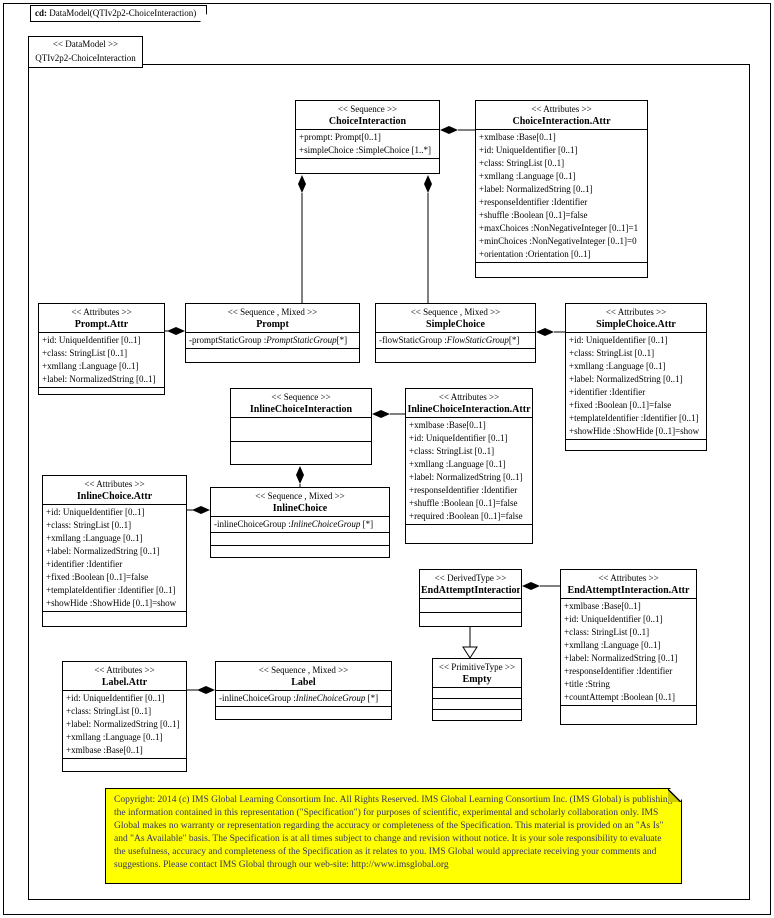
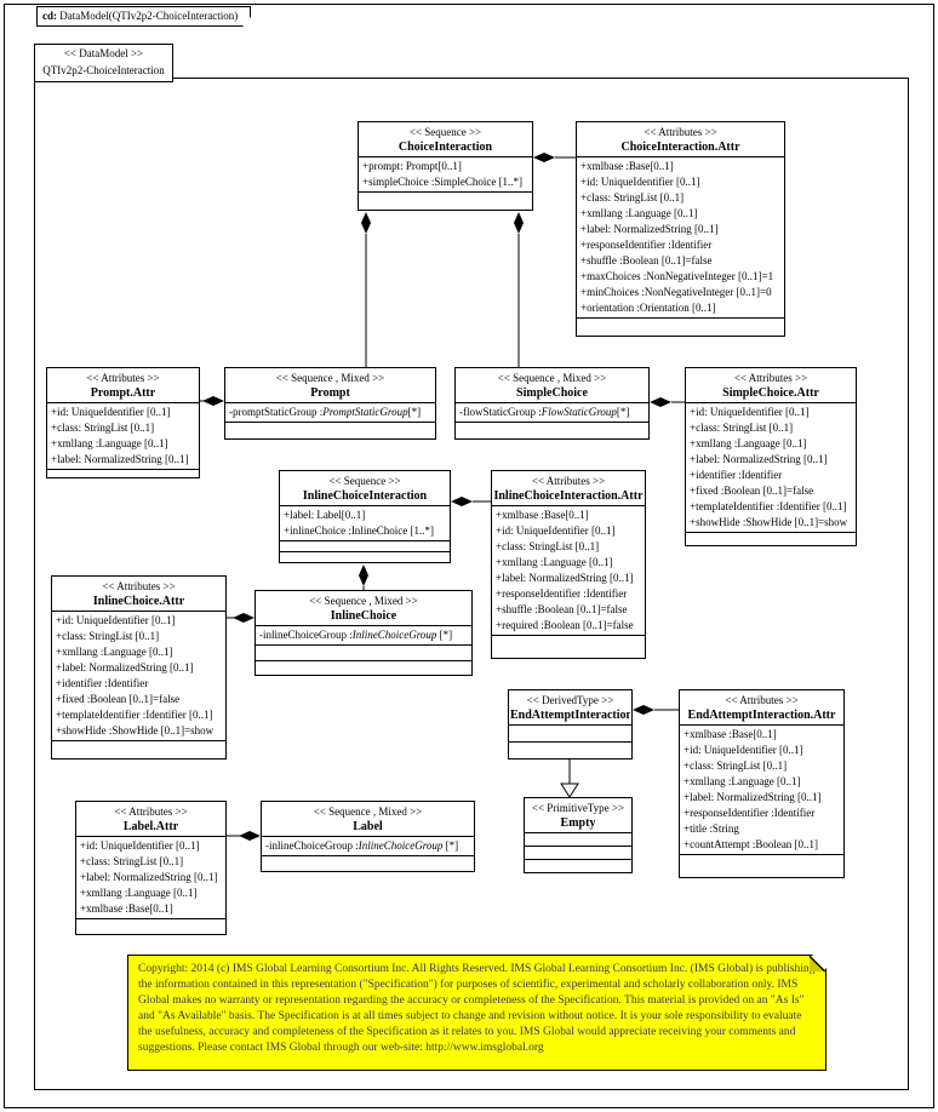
  cd: DataModel(QTIv2p2-ChoiceInteraction)
  << DataModel >>
  QTIv2p2-ChoiceInteraction
  << Sequence >>
  ChoiceInteraction
  +prompt: Prompt[0..1]
  +simpleChoice :SimpleChoice [1..*]
  << Attributes >>
  ChoiceInteraction.Attr
  +xmlbase :Base[0..1]
  +id: UniqueIdentifier [0..1]
  +class: StringList [0..1]
  +xmllang :Language [0..1]
  +label: NormalizedString [0..1]
  +responseIdentifier :Identifier
  +shuffle :Boolean [0..1]=false
  +maxChoices :NonNegativeInteger [0..1]=1
  +minChoices :NonNegativeInteger [0..1]=0
  +orientation :Orientation [0..1]
  << Attributes >>
  Prompt.Attr
  +id: UniqueIdentifier [0..1]
  +class: StringList [0..1]
  +xmllang :Language [0..1]
  +label: NormalizedString [0..1]
  << Sequence , Mixed >>
  Prompt
  -promptStaticGroup :PromptStaticGroup[*]
  << Sequence , Mixed >>
  SimpleChoice
  -flowStaticGroup :FlowStaticGroup[*]
  << Attributes >>
  SimpleChoice.Attr
  +id: UniqueIdentifier [0..1]
  +class: StringList [0..1]
  +xmllang :Language [0..1]
  +label: NormalizedString [0..1]
  +identifier :Identifier
  +fixed :Boolean [0..1]=false
  +templateIdentifier :Identifier [0..1]
  +showHide :ShowHide [0..1]=show
  << Sequence >>
  InlineChoiceInteraction
+ +label: Label[0..1]
+ +inlineChoice :InlineChoice [1..*]
  << Attributes >>
  InlineChoiceInteraction.Attr
  +xmlbase :Base[0..1]
  +id: UniqueIdentifier [0..1]
  +class: StringList [0..1]
  +xmllang :Language [0..1]
  +label: NormalizedString [0..1]
  +responseIdentifier :Identifier
  +shuffle :Boolean [0..1]=false
  +required :Boolean [0..1]=false
  << Sequence , Mixed >>
  InlineChoice
  -inlineChoiceGroup :InlineChoiceGroup [*]
  << Attributes >>
  InlineChoice.Attr
  +id: UniqueIdentifier [0..1]
  +class: StringList [0..1]
  +xmllang :Language [0..1]
  +label: NormalizedString [0..1]
  +identifier :Identifier
  +fixed :Boolean [0..1]=false
  +templateIdentifier :Identifier [0..1]
  +showHide :ShowHide [0..1]=show
  << DerivedType >>
  EndAttemptInteraction
  << Attributes >>
  EndAttemptInteraction.Attr
  +xmlbase :Base[0..1]
  +id: UniqueIdentifier [0..1]
  +class: StringList [0..1]
  +xmllang :Language [0..1]
  +label: NormalizedString [0..1]
  +responseIdentifier :Identifier
  +title :String
  +countAttempt :Boolean [0..1]
  << PrimitiveType >>
  Empty
  << Attributes >>
  Label.Attr
  +id: UniqueIdentifier [0..1]
  +class: StringList [0..1]
  +label: NormalizedString [0..1]
  +xmllang :Language [0..1]
  +xmlbase :Base[0..1]
  << Sequence , Mixed >>
  Label
  -inlineChoiceGroup :InlineChoiceGroup [*]
  Copyright: 2014 (c) IMS Global Learning Consortium Inc. All Rights Reserved. IMS Global Learning Consortium Inc. (IMS Global) is publishin the information contained in this representation ("Specification") for purposes of scientific, experimental and scholarly collaboration only. IMS Global makes no warranty or representation regarding the accuracy or completeness of the Specification. This material is provided on an "As Is" and "As Available" basis. The Specification is at all times subject to change and revision without notice. It is your sole responsibility to evaluate the usefulness, accuracy and completeness of the Specification as it relates to you. IMS Global would appreciate receiving your comments and suggestions. Please contact IMS Global through our web-site: http://www.imsglobal.org
